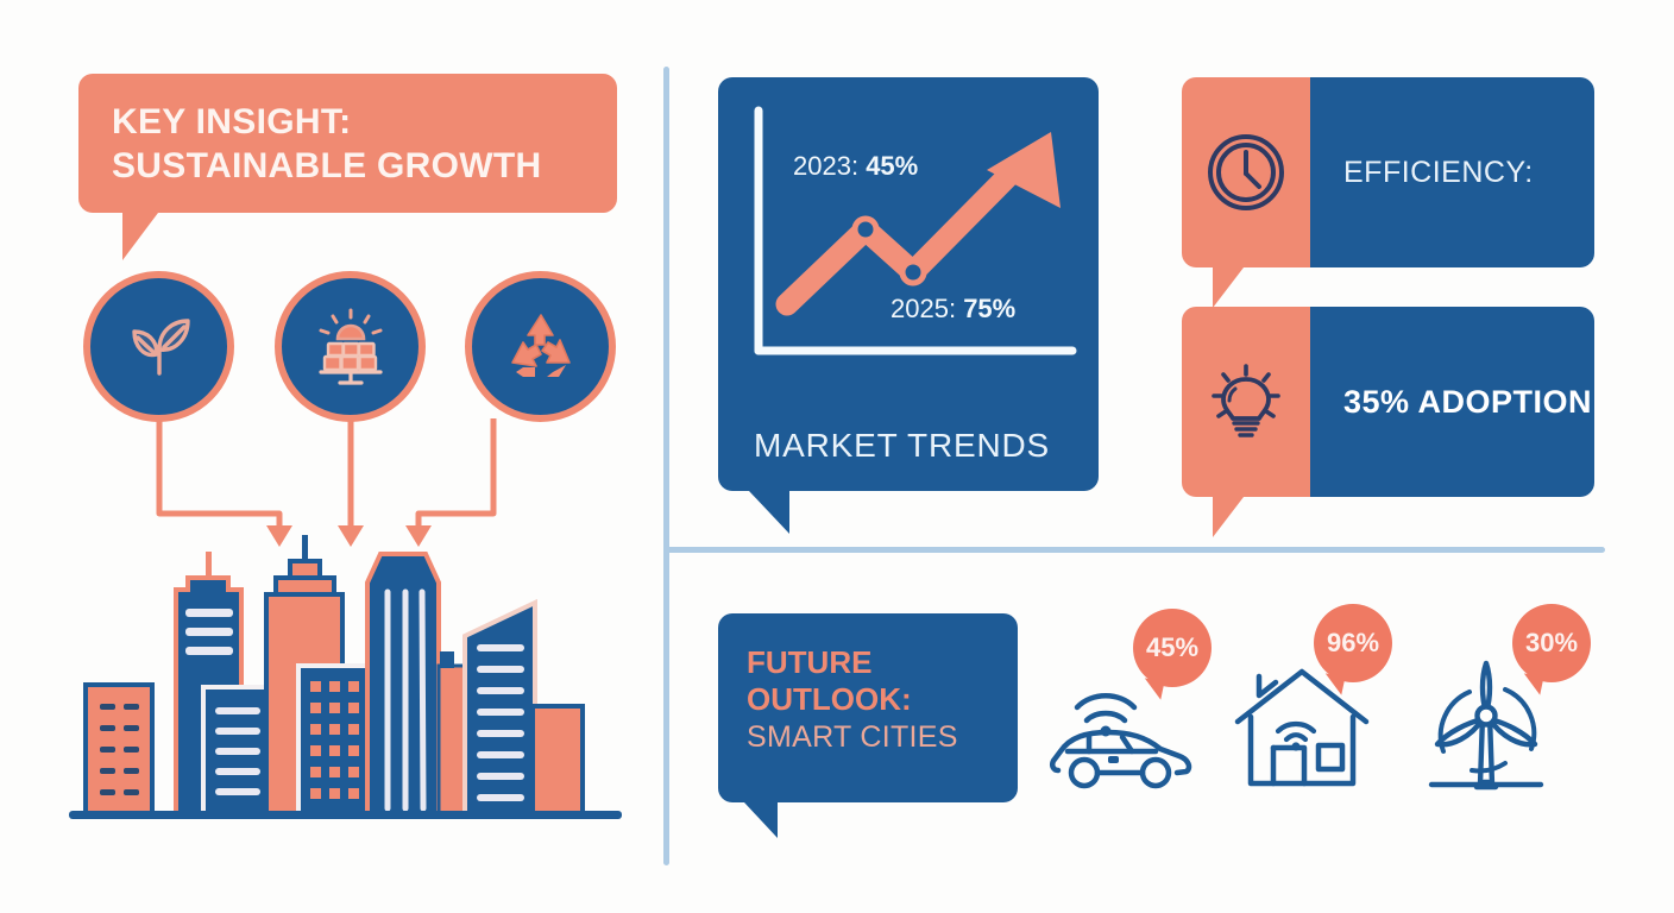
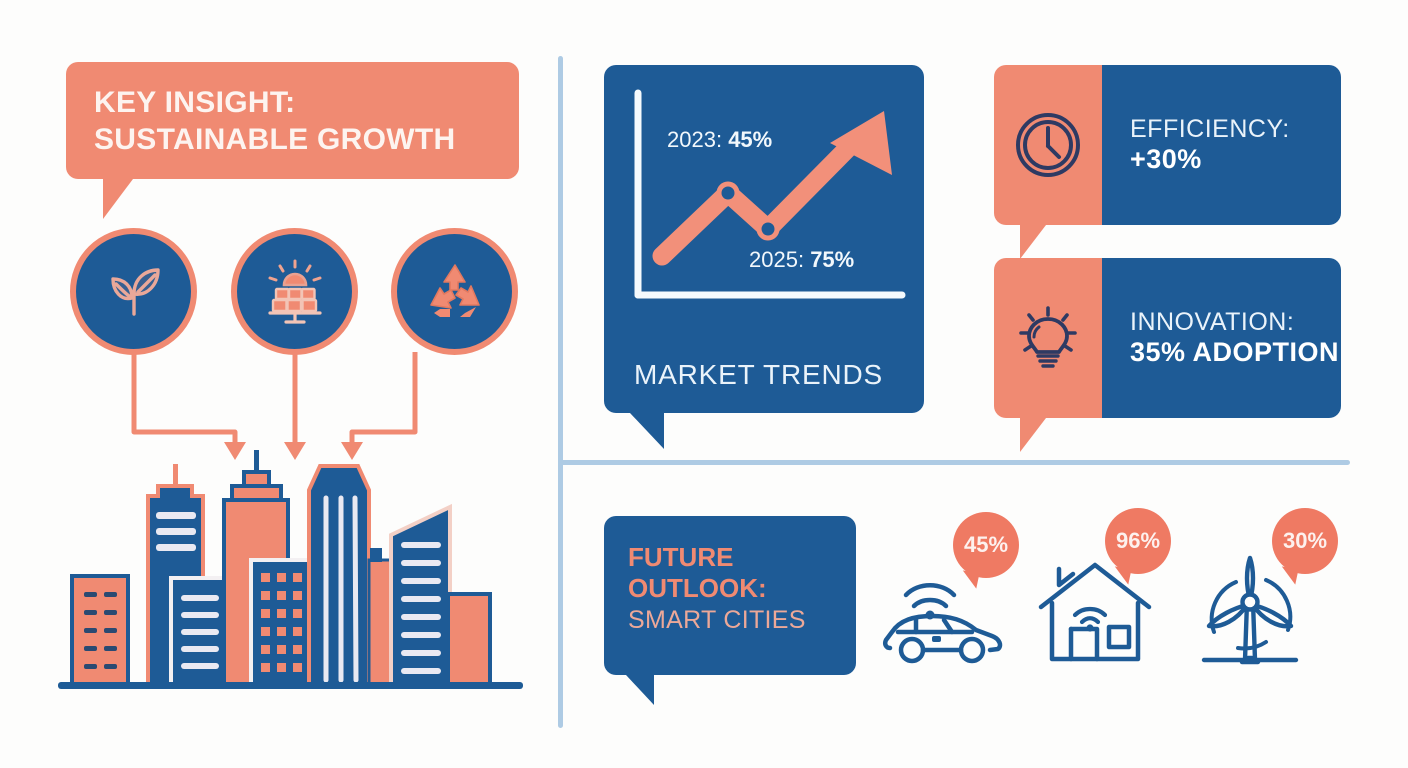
  KEY INSIGHT:
  SUSTAINABLE GROWTH
  2023: 45%
  2025: 75%
  MARKET TRENDS
  EFFICIENCY:
+ +30%
+ INNOVATION:
  35% ADOPTION
  FUTURE
  OUTLOOK:
  SMART CITIES
  45%
  96%
  30%
